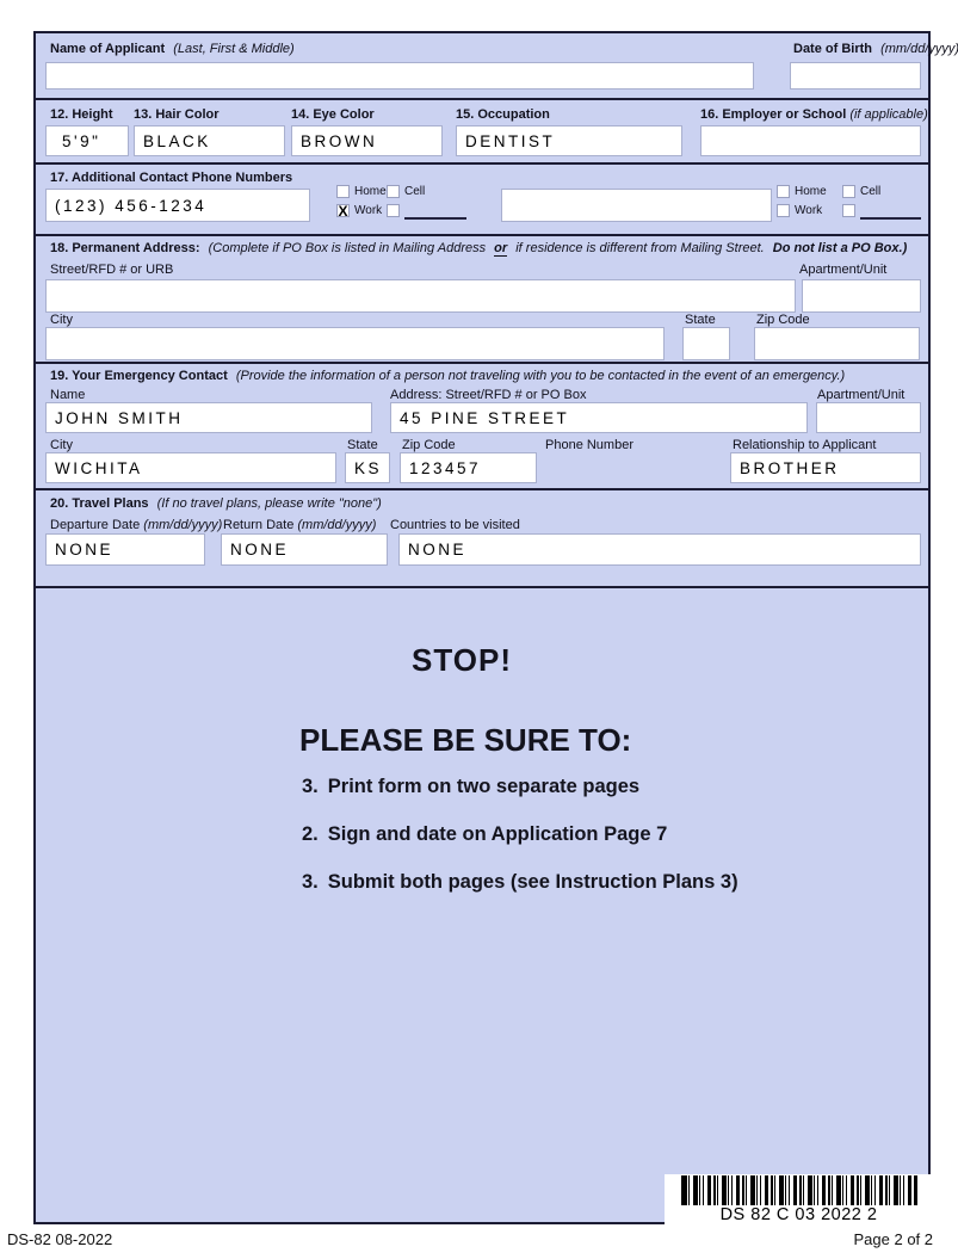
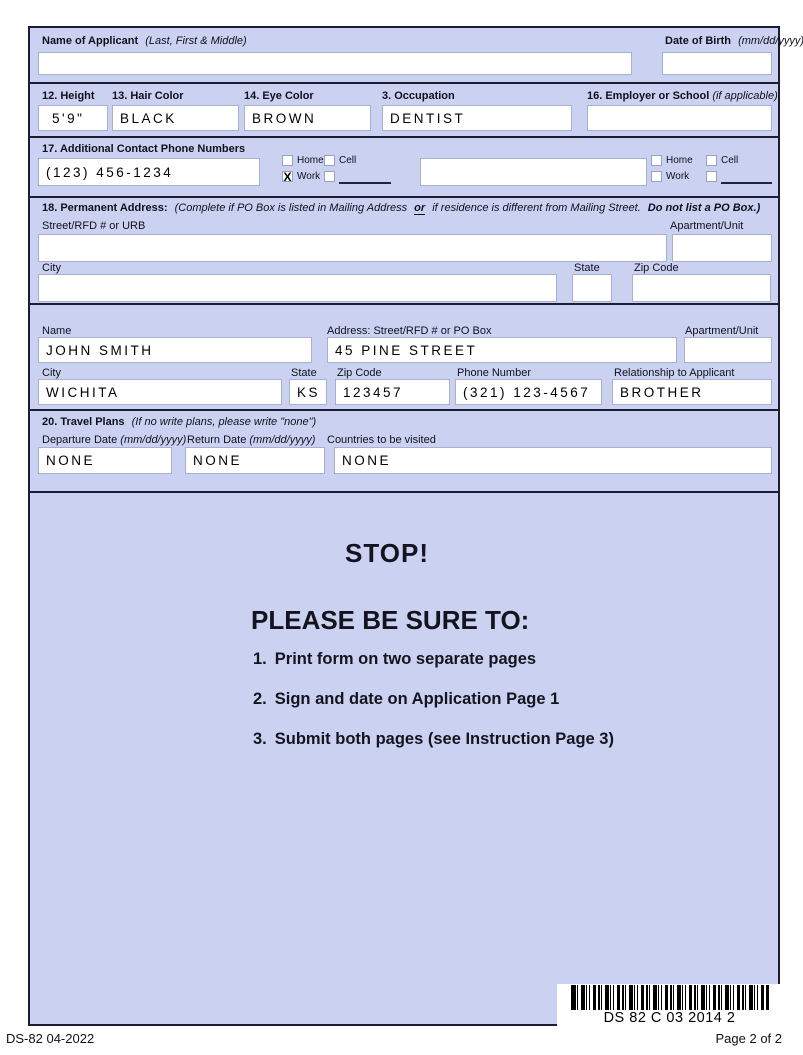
  Name of Applicant (Last, First & Middle)
  Date of Birth (mm/dd/yyyy)
  12. Height
  13. Hair Color
  14. Eye Color
- 15. Occupation
+ 3. Occupation
  16. Employer or School (if applicable)
  5'9"
  BLACK
  BROWN
  DENTIST
  17. Additional Contact Phone Numbers
  (123) 456-1234
  Home
  Cell
  X
  Work
  Home
  Cell
  Work
  18. Permanent Address: (Complete if PO Box is listed in Mailing Address or if residence is different from Mailing Street. Do not list a PO Box.)
  Street/RFD # or URB
  Apartment/Unit
  City
  State
  Zip Code
- 19. Your Emergency Contact (Provide the information of a person not traveling with you to be contacted in the event of an emergency.)
  Name
  Address: Street/RFD # or PO Box
  Apartment/Unit
  JOHN SMITH
  45 PINE STREET
  City
  State
  Zip Code
  Phone Number
  Relationship to Applicant
  WICHITA
  KS
  123457
+ (321) 123-4567
  BROTHER
- 20. Travel Plans (If no travel plans, please write "none")
+ 20. Travel Plans (If no write plans, please write "none")
  Departure Date (mm/dd/yyyy)
  Return Date (mm/dd/yyyy)
  Countries to be visited
  NONE
  NONE
  NONE
  STOP!
  PLEASE BE SURE TO:
- 3. Print form on two separate pages
+ 1. Print form on two separate pages
- 2. Sign and date on Application Page 7
+ 2. Sign and date on Application Page 1
- 3. Submit both pages (see Instruction Plans 3)
+ 3. Submit both pages (see Instruction Page 3)
- DS 82 C 03 2022 2
+ DS 82 C 03 2014 2
- DS-82 08-2022
+ DS-82 04-2022
  Page 2 of 2
